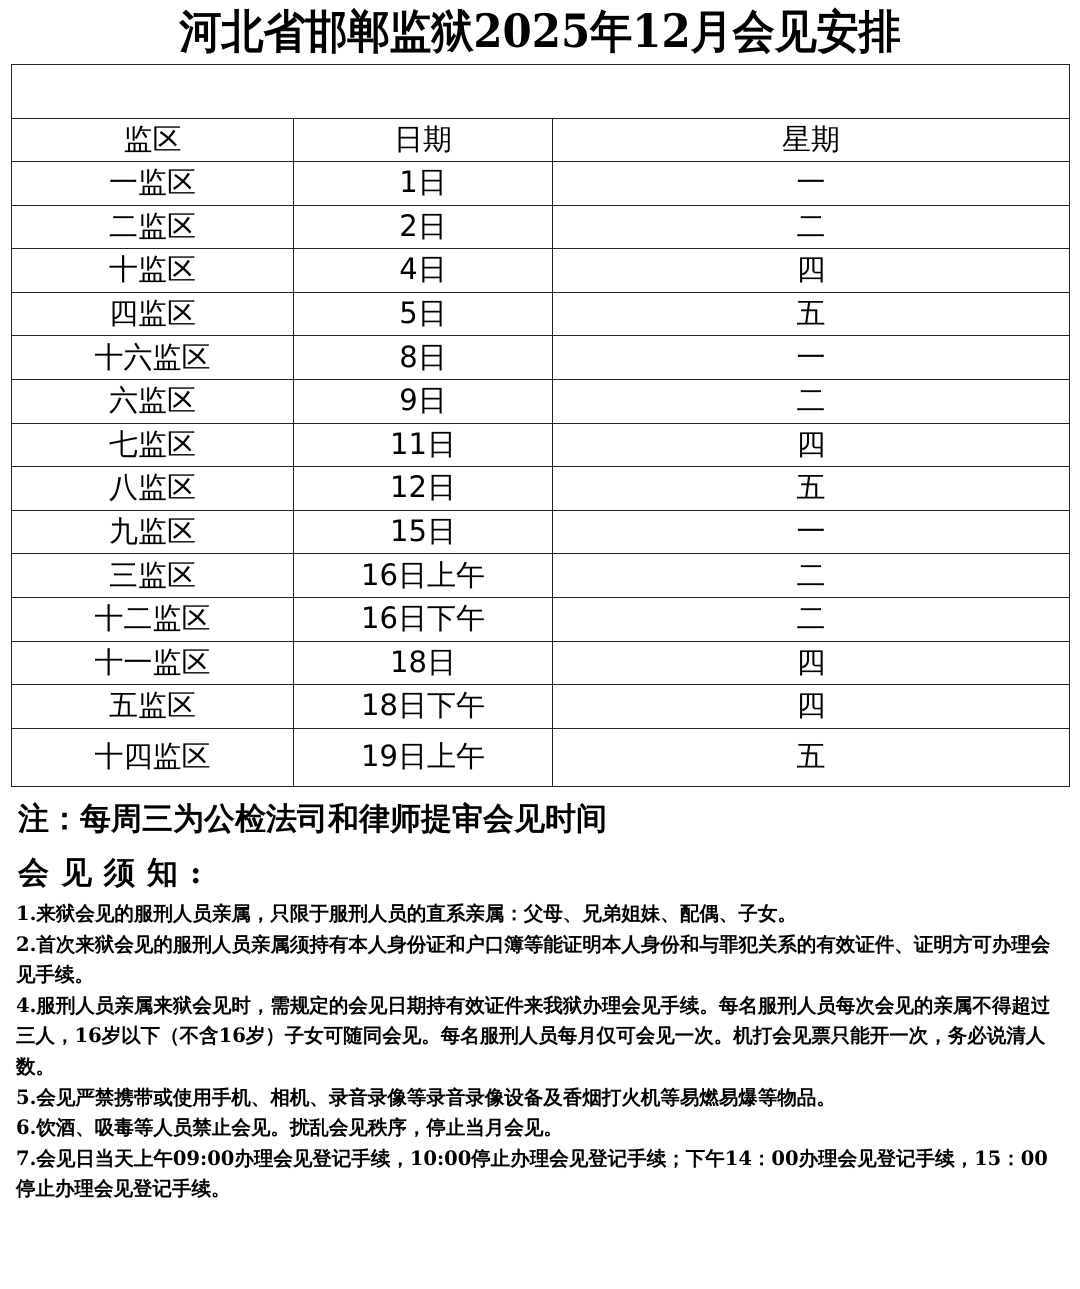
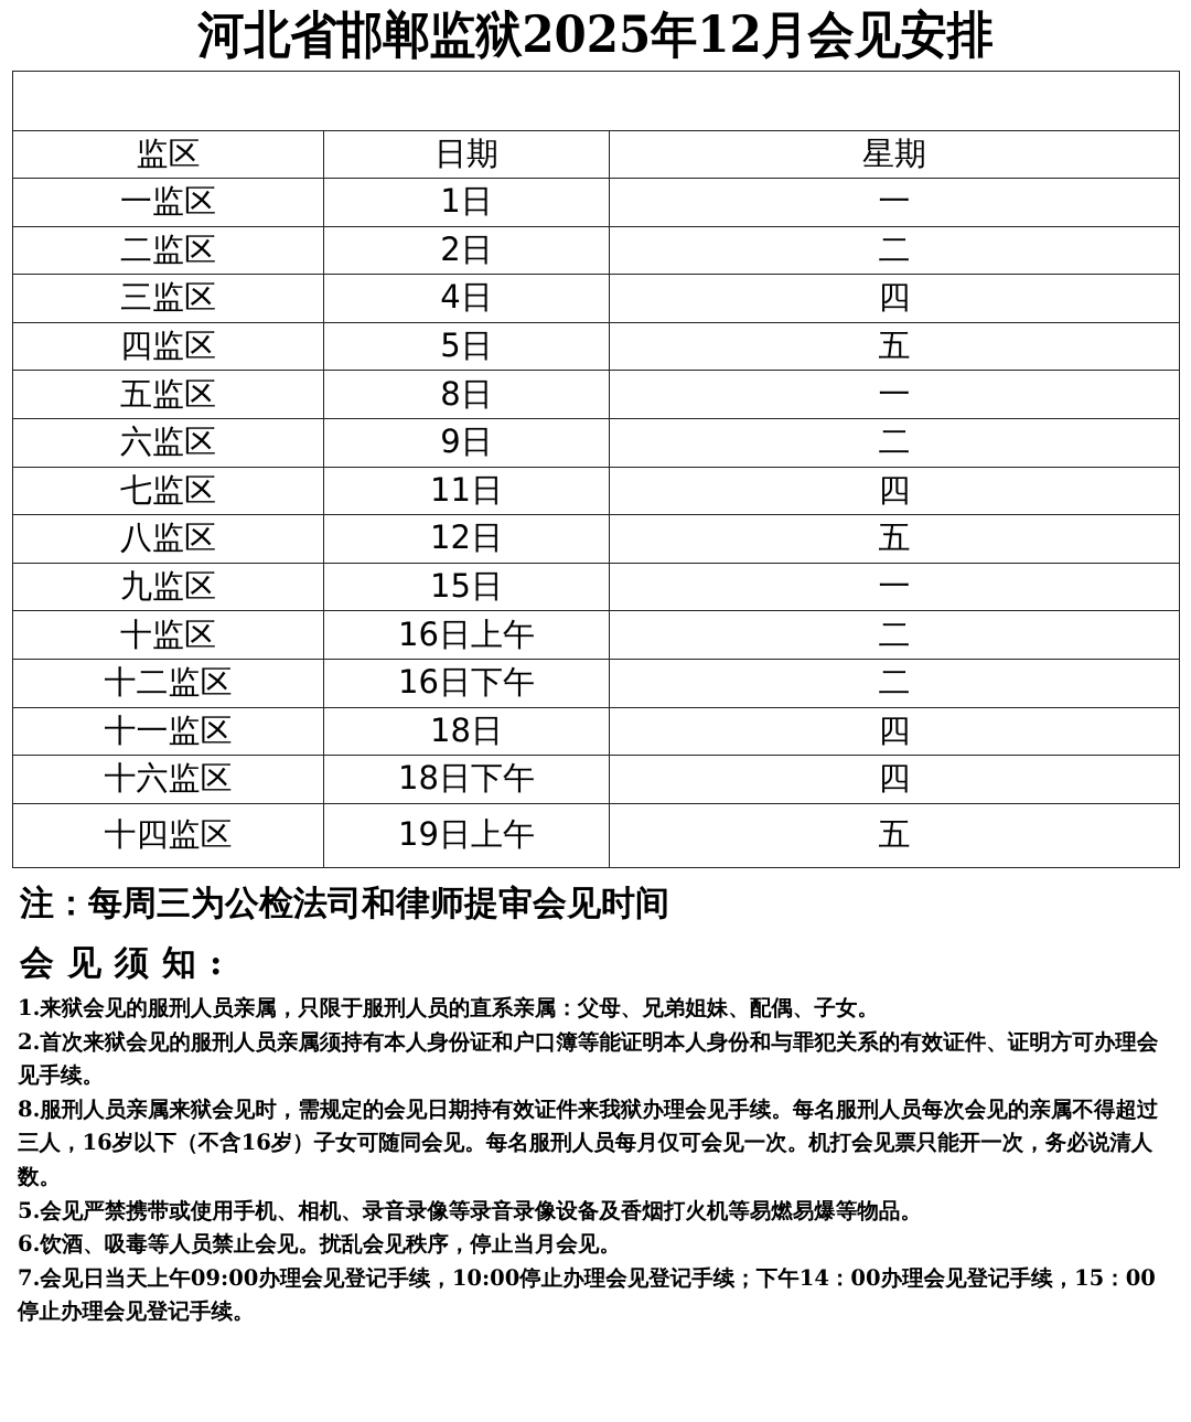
  河北省邯郸监狱2025年12月会见安排
  监区	日期	星期
  一监区	1日	一
  二监区	2日	二
- 十监区	4日	四
+ 三监区	4日	四
  四监区	5日	五
- 十六监区	8日	一
+ 五监区	8日	一
  六监区	9日	二
  七监区	11日	四
  八监区	12日	五
  九监区	15日	一
- 三监区	16日上午	二
+ 十监区	16日上午	二
  十二监区	16日下午	二
  十一监区	18日	四
- 五监区	18日下午	四
+ 十六监区	18日下午	四
  十四监区	19日上午	五
  注：每周三为公检法司和律师提审会见时间
  会见须知:
  1.来狱会见的服刑人员亲属，只限于服刑人员的直系亲属：父母、兄弟姐妹、配偶、子女。
  2.首次来狱会见的服刑人员亲属须持有本人身份证和户口簿等能证明本人身份和与罪犯关系的有效证件、证明方可办理会见手续。
- 4.服刑人员亲属来狱会见时，需规定的会见日期持有效证件来我狱办理会见手续。每名服刑人员每次会见的亲属不得超过三人，16岁以下（不含16岁）子女可随同会见。每名服刑人员每月仅可会见一次。机打会见票只能开一次，务必说清人数。
+ 8.服刑人员亲属来狱会见时，需规定的会见日期持有效证件来我狱办理会见手续。每名服刑人员每次会见的亲属不得超过三人，16岁以下（不含16岁）子女可随同会见。每名服刑人员每月仅可会见一次。机打会见票只能开一次，务必说清人数。
  5.会见严禁携带或使用手机、相机、录音录像等录音录像设备及香烟打火机等易燃易爆等物品。
  6.饮酒、吸毒等人员禁止会见。扰乱会见秩序，停止当月会见。
  7.会见日当天上午09:00办理会见登记手续，10:00停止办理会见登记手续；下午14：00办理会见登记手续，15：00停止办理会见登记手续。
